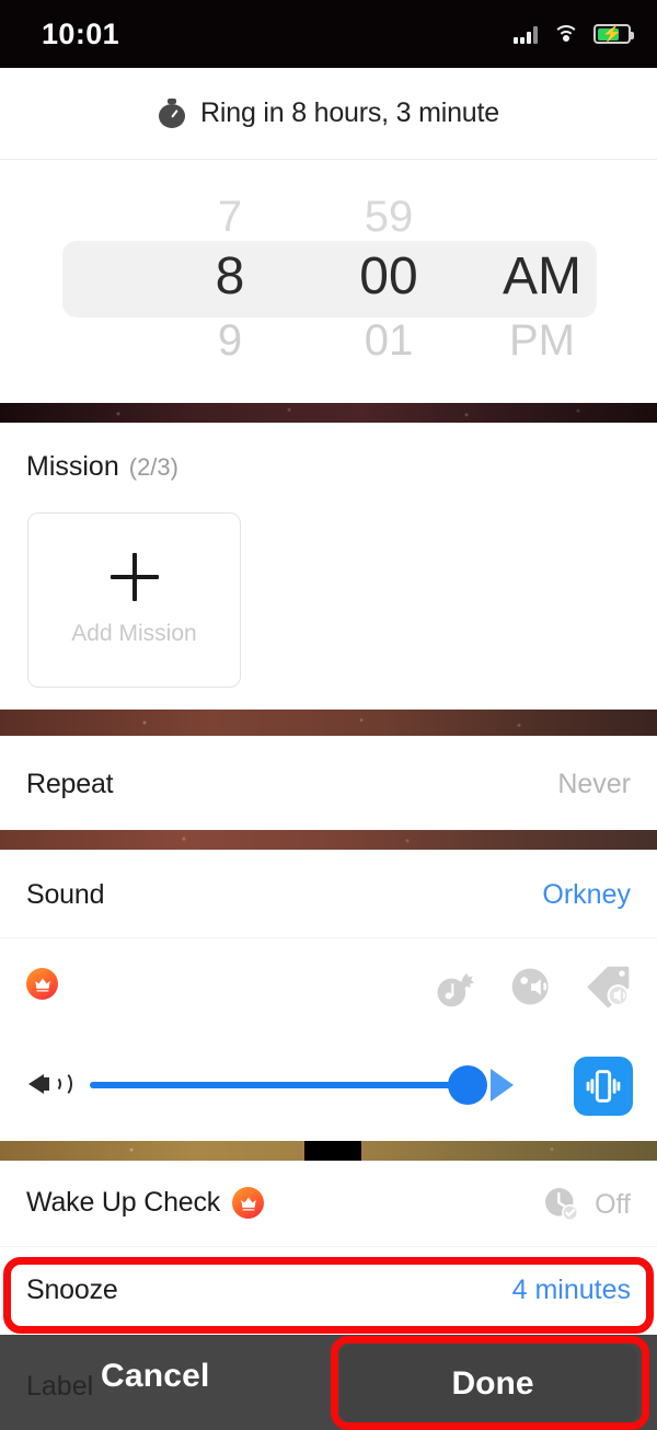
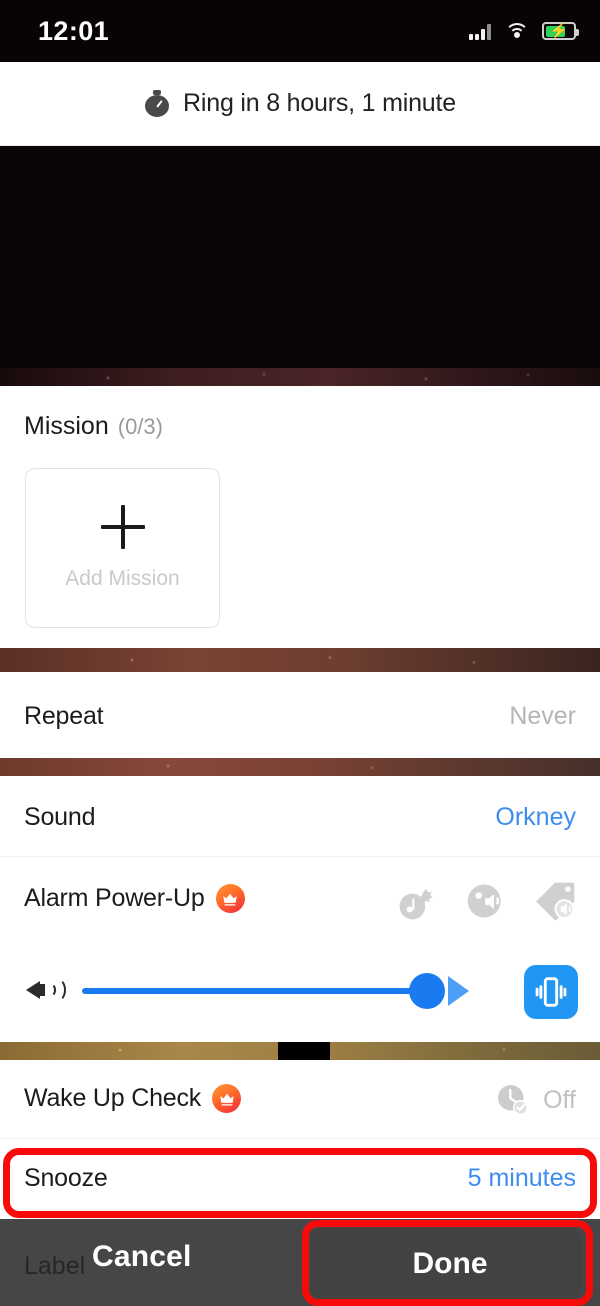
- 10:01
+ 12:01
  ⚡
- Ring in 8 hours, 3 minute
+ Ring in 8 hours, 1 minute
- 7
- 59
- 8
- 00
- AM
- 9
- 01
- PM
  Mission
- (2/3)
+ (0/3)
  Add Mission
  Repeat
  Never
  Sound
  Orkney
+ Alarm Power-Up
  Wake Up Check
  Off
  Snooze
- 4 minutes
+ 5 minutes
  Label
  Cancel
  Done
